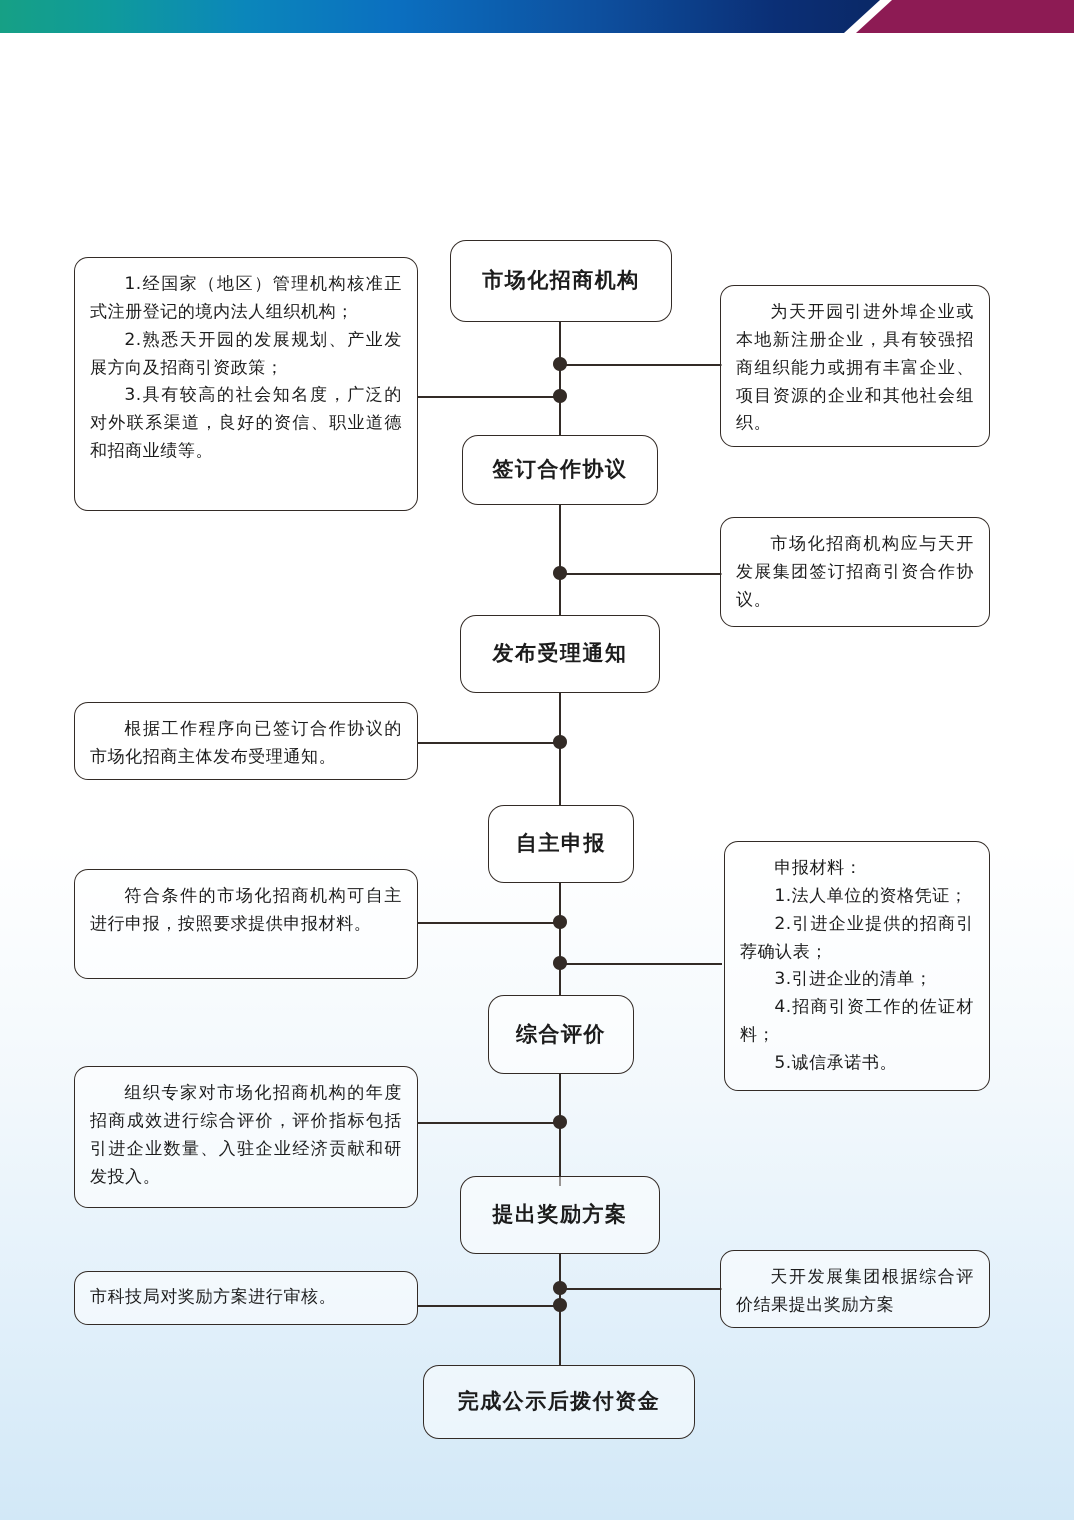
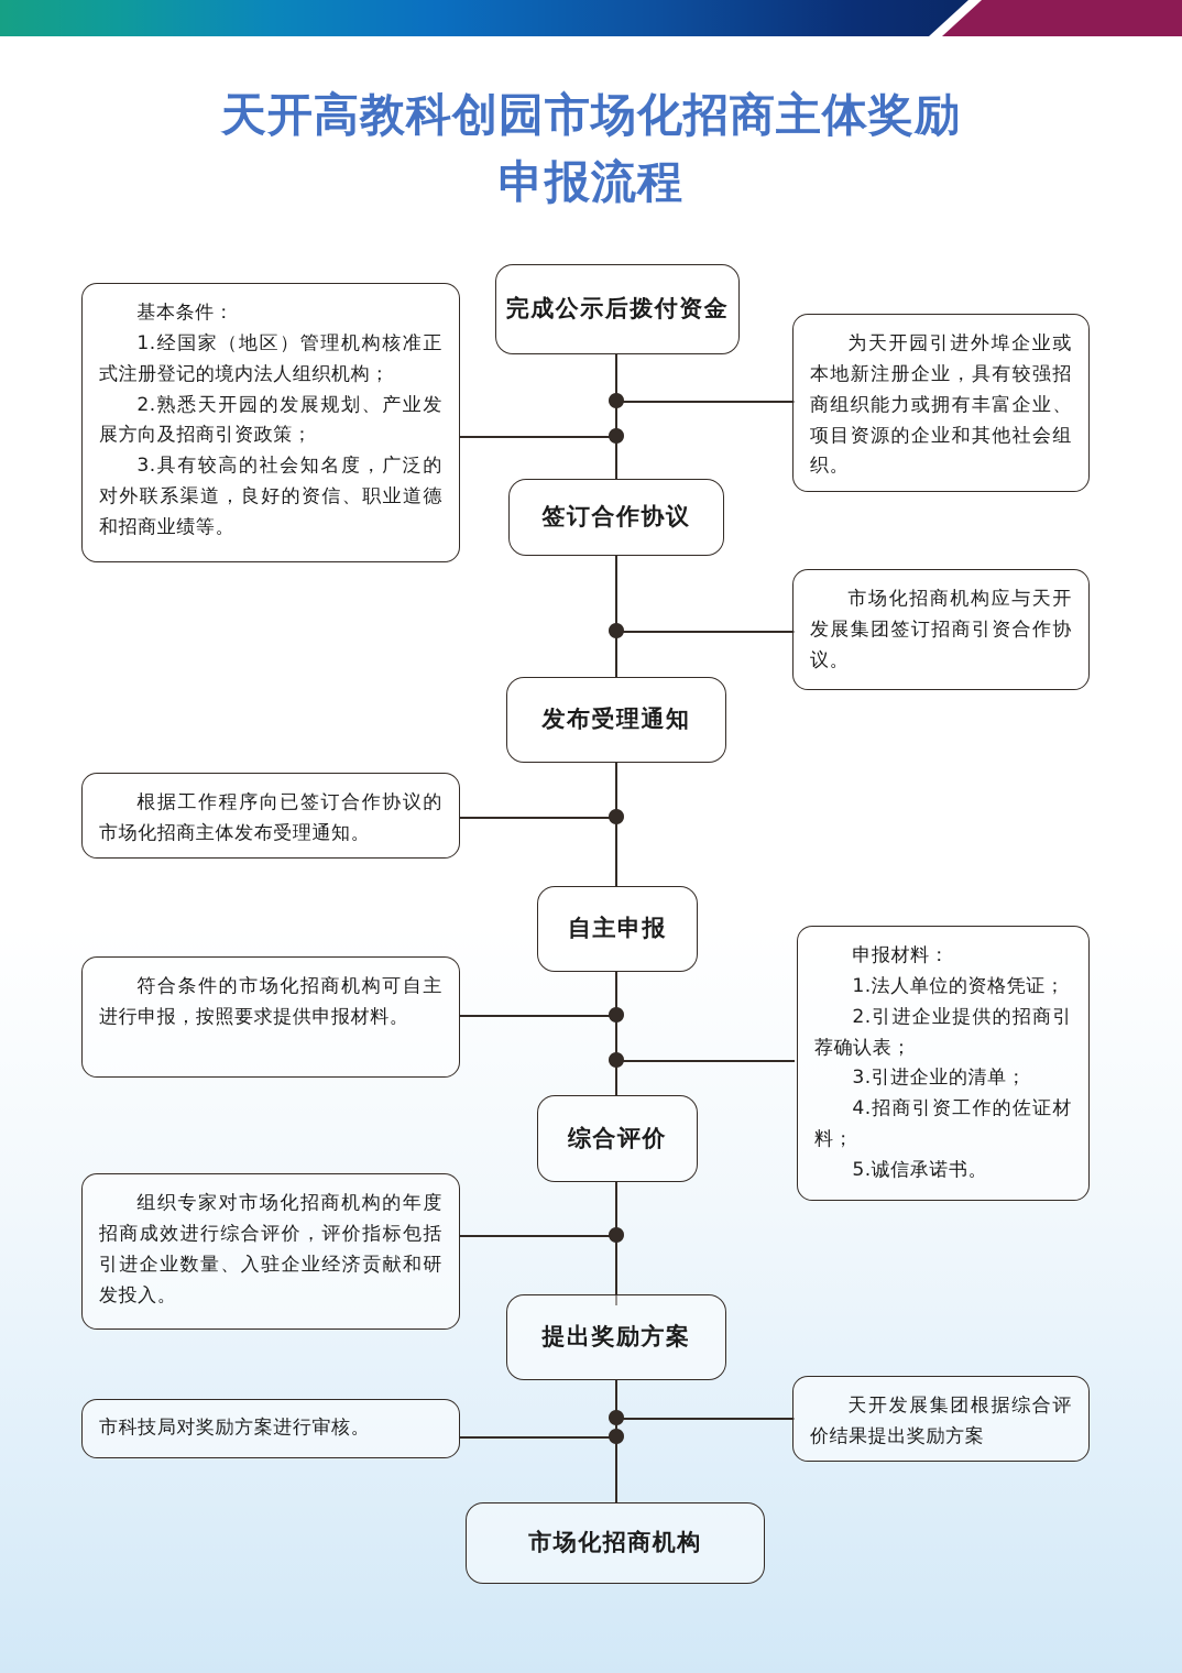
+ 天开高教科创园市场化招商主体奖励
+ 申报流程
- 市场化招商机构
+ 完成公示后拨付资金
  签订合作协议
  发布受理通知
  自主申报
  综合评价
  提出奖励方案
- 完成公示后拨付资金
+ 市场化招商机构
+ 基本条件：
  1.经国家（地区）管理机构核准正式注册登记的境内法人组织机构；
  2.熟悉天开园的发展规划、产业发展方向及招商引资政策；
  3.具有较高的社会知名度，广泛的对外联系渠道，良好的资信、职业道德和招商业绩等。
  根据工作程序向已签订合作协议的市场化招商主体发布受理通知。
  符合条件的市场化招商机构可自主进行申报，按照要求提供申报材料。
  组织专家对市场化招商机构的年度招商成效进行综合评价，评价指标包括引进企业数量、入驻企业经济贡献和研发投入。
  市科技局对奖励方案进行审核。
  为天开园引进外埠企业或本地新注册企业，具有较强招商组织能力或拥有丰富企业、项目资源的企业和其他社会组织。
  市场化招商机构应与天开发展集团签订招商引资合作协议。
  申报材料：
  1.法人单位的资格凭证；
  2.引进企业提供的招商引荐确认表；
  3.引进企业的清单；
  4.招商引资工作的佐证材料；
  5.诚信承诺书。
  天开发展集团根据综合评价结果提出奖励方案
